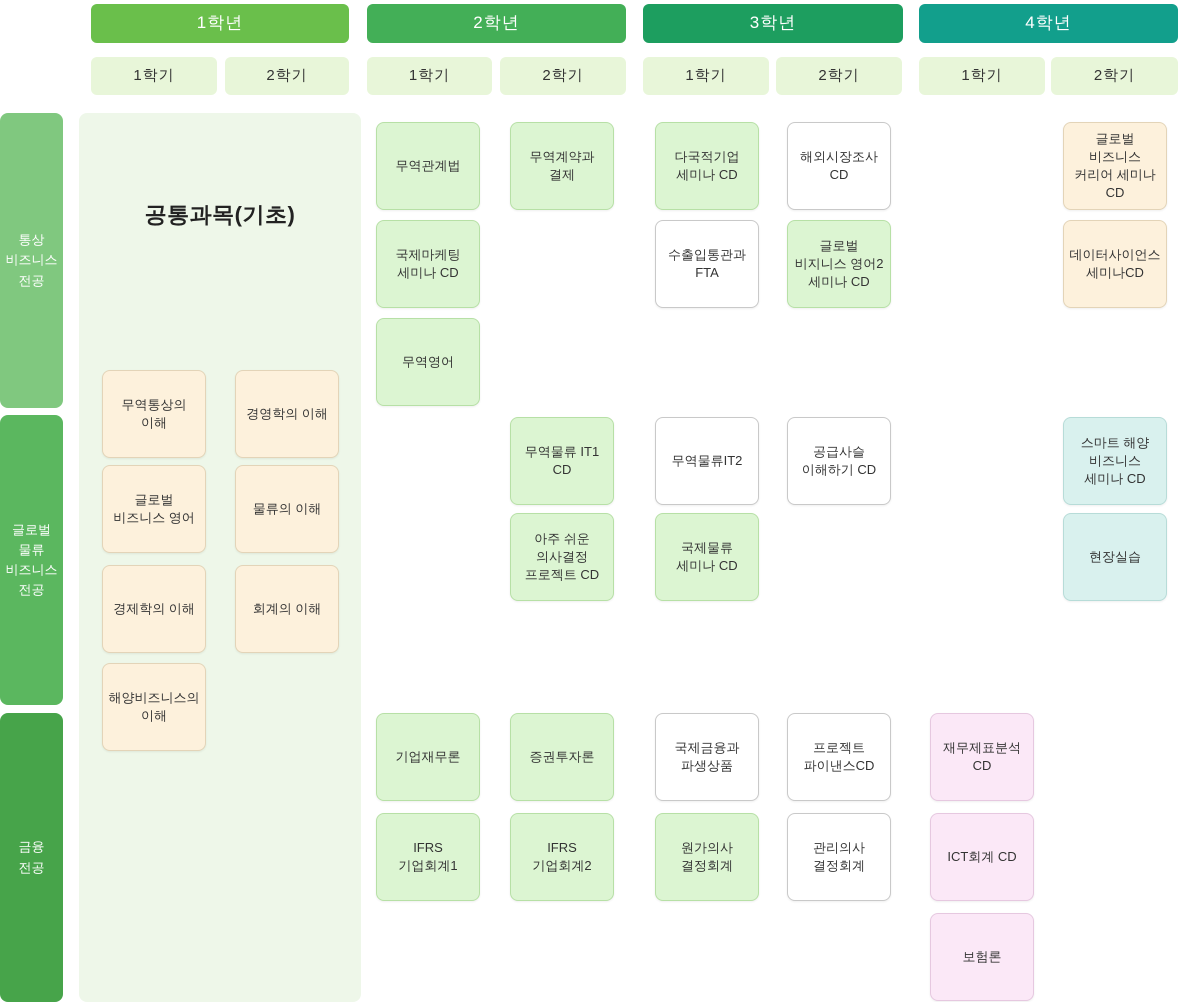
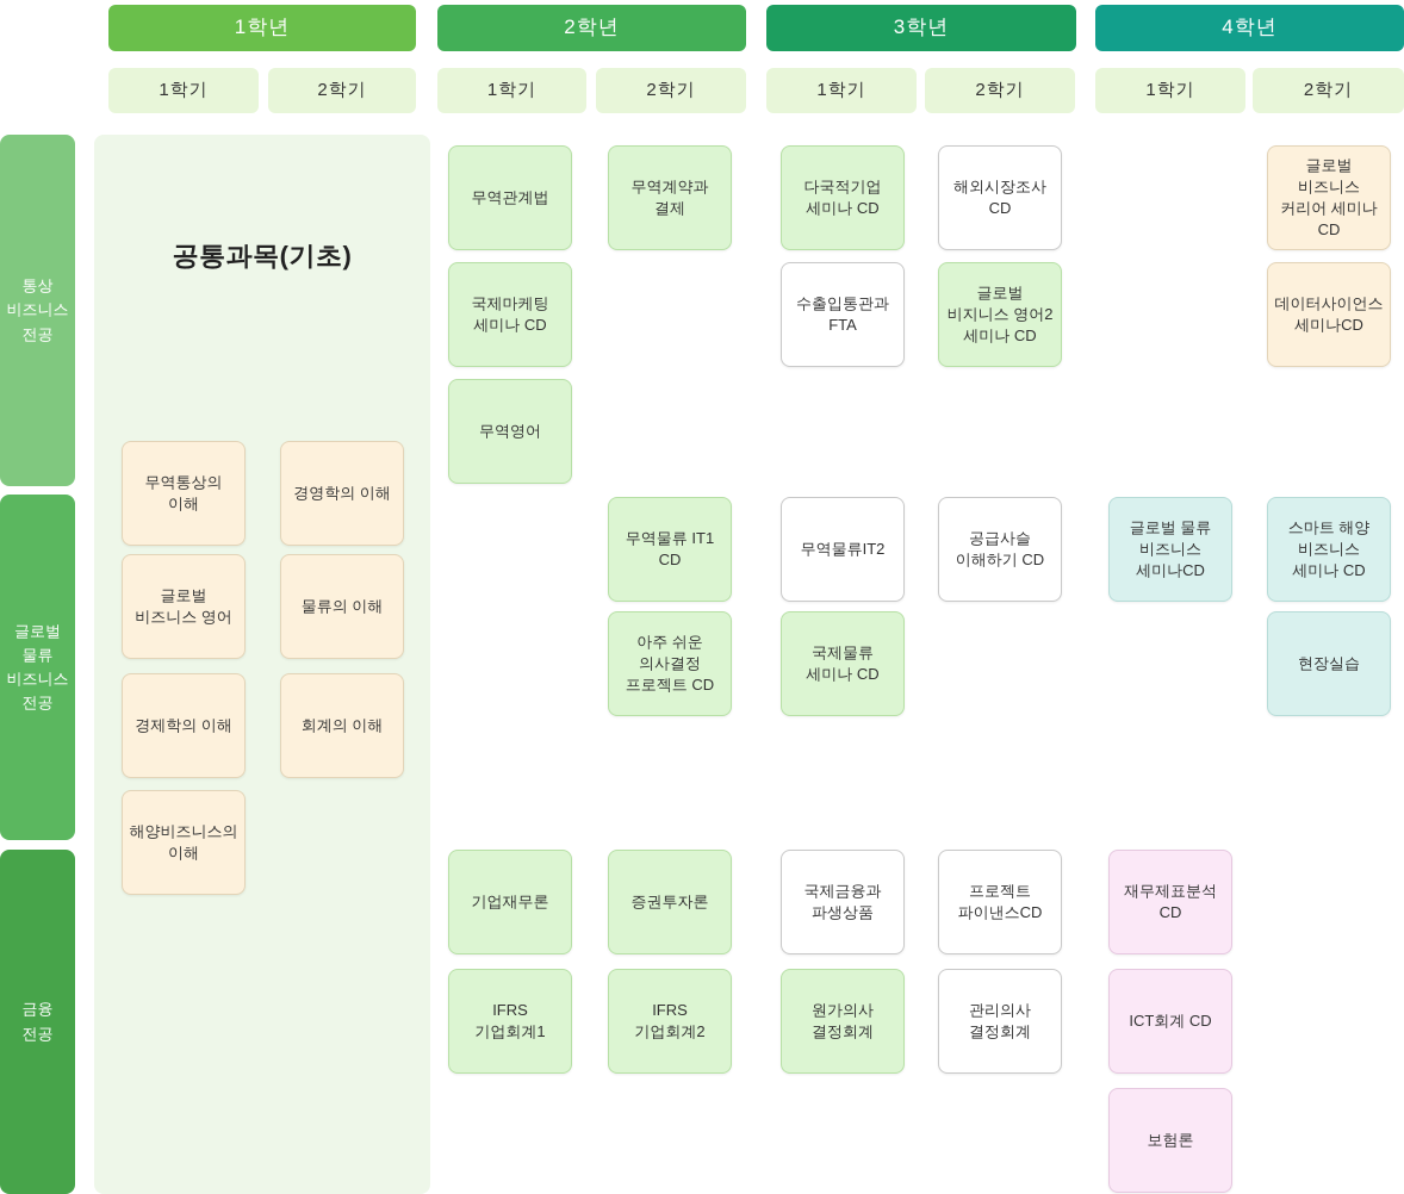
  1학년
  2학년
  3학년
  4학년
  1학기
  2학기
  1학기
  2학기
  1학기
  2학기
  1학기
  2학기
  통상 비즈니스 전공
  글로벌 물류 비즈니스 전공
  금융 전공
  공통과목(기초)
  무역통상의 이해
  글로벌 비즈니스 영어
  경제학의 이해
  해양비즈니스의 이해
  경영학의 이해
  물류의 이해
  회계의 이해
  무역관계법
  국제마케팅 세미나 CD
  무역영어
  기업재무론
  IFRS 기업회계1
  무역계약과 결제
  무역물류 IT1 CD
  아주 쉬운 의사결정 프로젝트 CD
  증권투자론
  IFRS 기업회계2
  다국적기업 세미나 CD
  수출입통관과 FTA
  무역물류IT2
  국제물류 세미나 CD
  국제금융과 파생상품
  원가의사 결정회계
  해외시장조사 CD
  글로벌 비지니스 영어2 세미나 CD
  공급사슬 이해하기 CD
  프로젝트 파이낸스CD
  관리의사 결정회계
+ 글로벌 물류 비즈니스 세미나CD
  재무제표분석 CD
  ICT회계 CD
  보험론
  글로벌 비즈니스 커리어 세미나 CD
  데이터사이언스 세미나CD
  스마트 해양 비즈니스 세미나 CD
  현장실습
